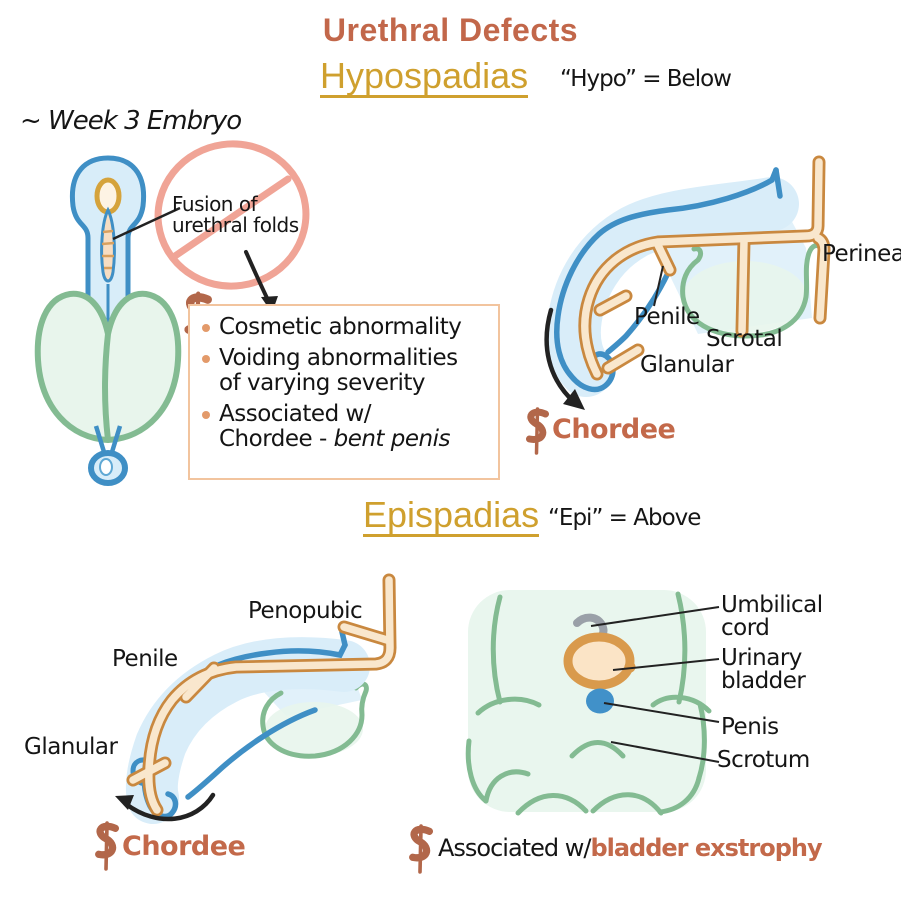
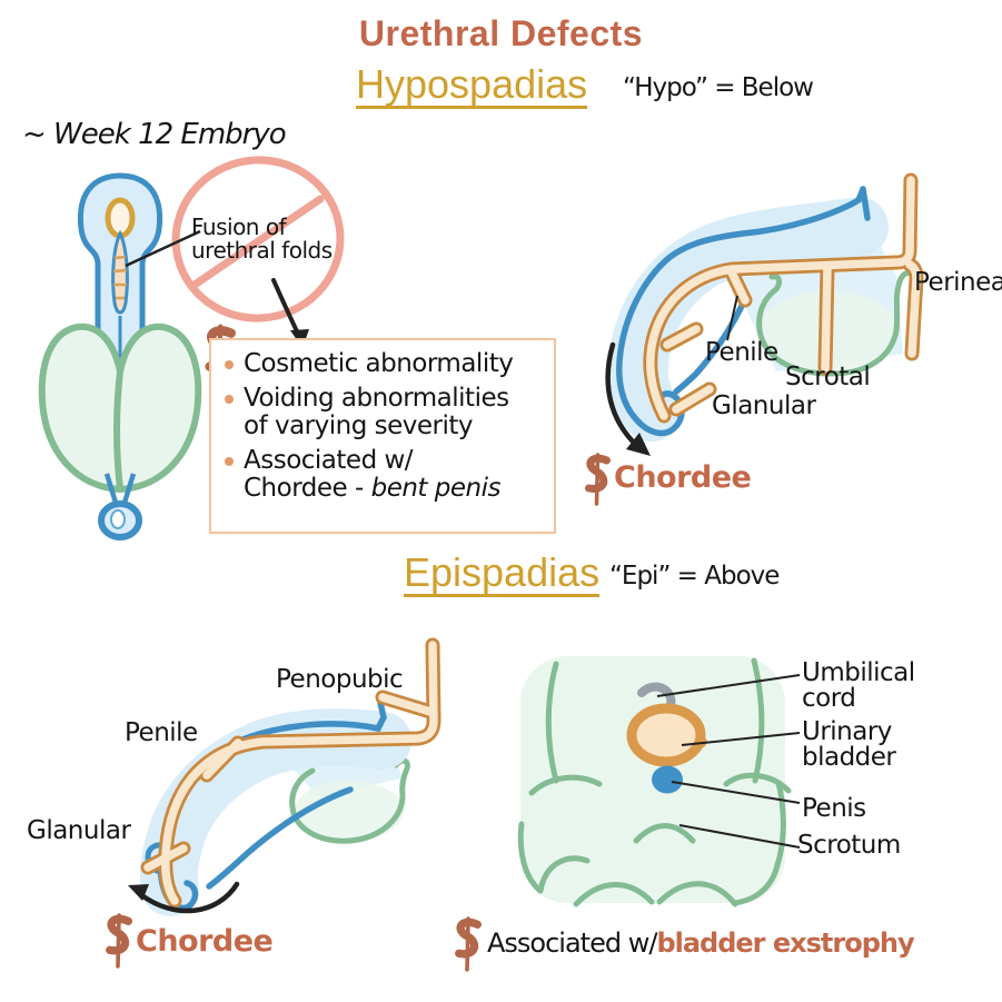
  Urethral Defects
  Hypospadias
  “Hypo” = Below
- ~ Week 3 Embryo
+ ~ Week 12 Embryo
  Fusion of
  urethral folds
  Cosmetic abnormality
  Voiding abnormalities
  of varying severity
  Associated w/
  Chordee - bent penis
  Penile
  Scrotal
  Glanular
  Perinea
  Chordee
  Epispadias
  “Epi” = Above
  Penopubic
  Penile
  Glanular
  Chordee
  Umbilical
  cord
  Urinary
  bladder
  Penis
  Scrotum
  Associated w/bladder exstrophy
